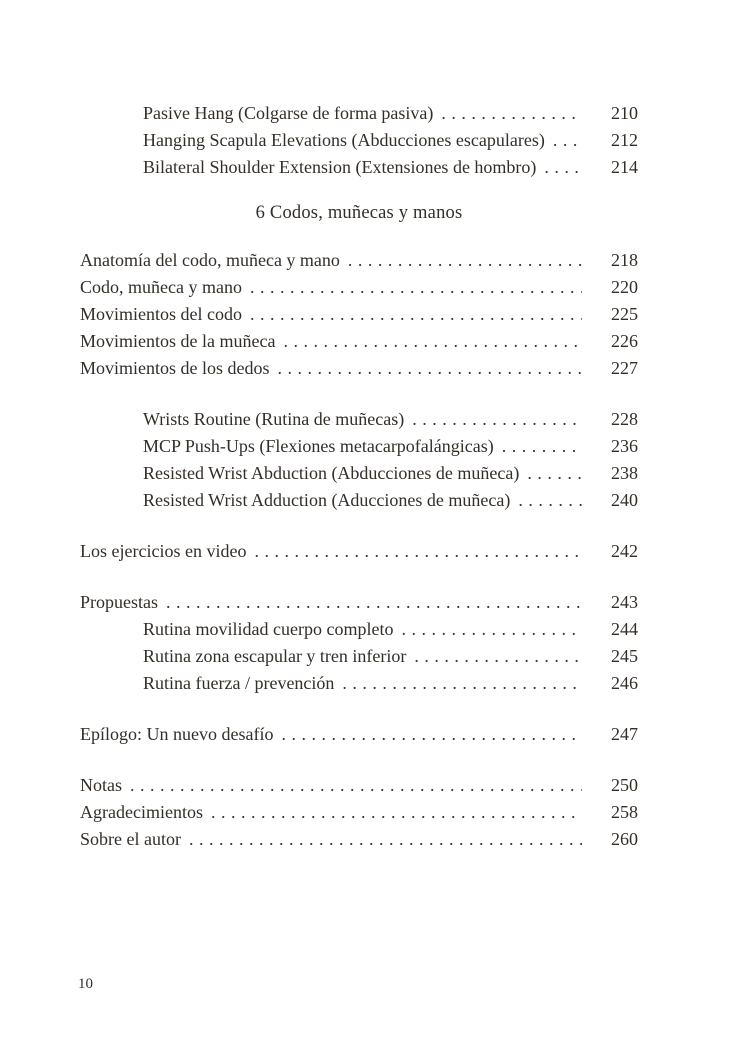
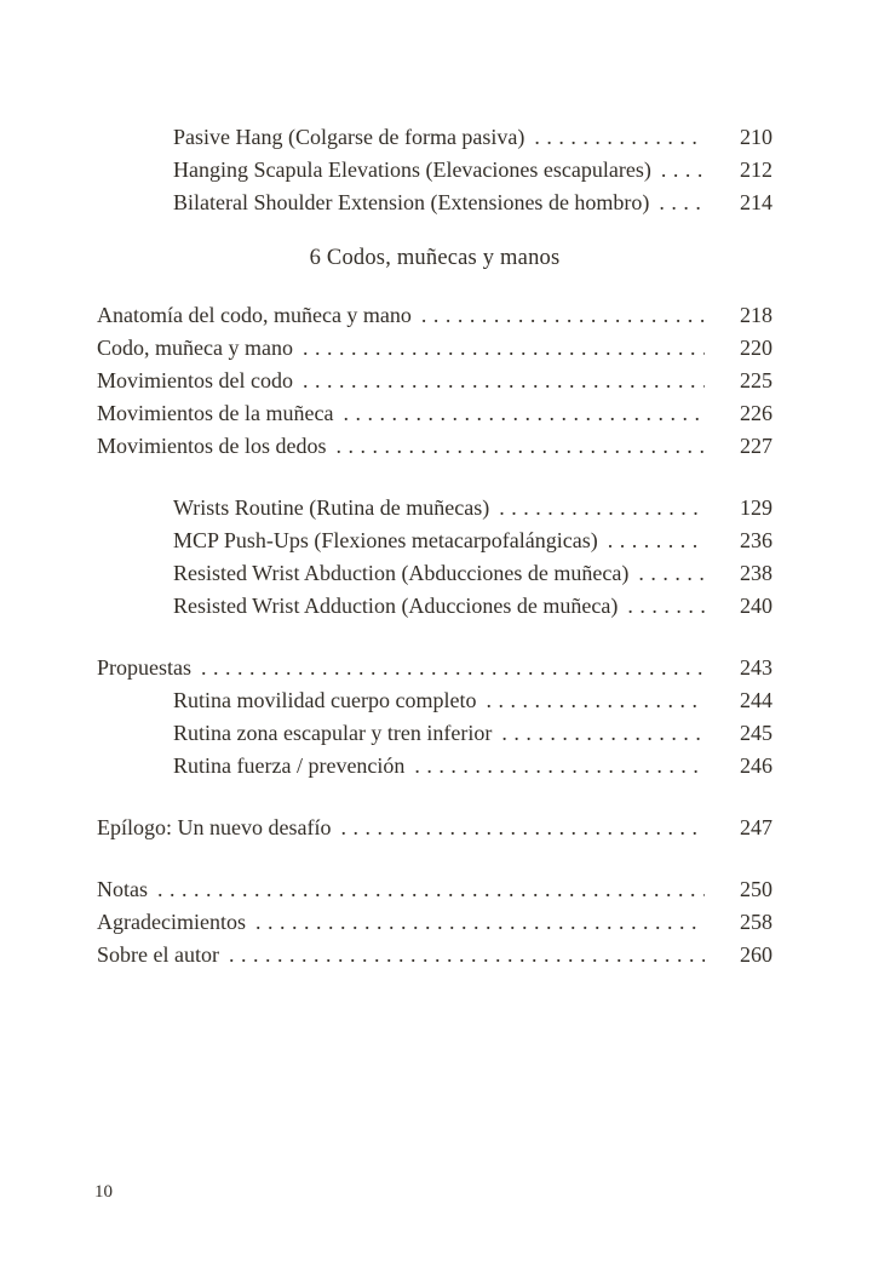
  Pasive Hang (Colgarse de forma pasiva)
  210
- Hanging Scapula Elevations (Abducciones escapulares)
+ Hanging Scapula Elevations (Elevaciones escapulares)
  212
  Bilateral Shoulder Extension (Extensiones de hombro)
  214
  6 Codos, muñecas y manos
  Anatomía del codo, muñeca y mano
  218
  Codo, muñeca y mano
  220
  Movimientos del codo
  225
  Movimientos de la muñeca
  226
  Movimientos de los dedos
  227
  Wrists Routine (Rutina de muñecas)
- 228
+ 129
  MCP Push-Ups (Flexiones metacarpofalángicas)
  236
  Resisted Wrist Abduction (Abducciones de muñeca)
  238
  Resisted Wrist Adduction (Aducciones de muñeca)
  240
- Los ejercicios en video
- 242
  Propuestas
  243
  Rutina movilidad cuerpo completo
  244
  Rutina zona escapular y tren inferior
  245
  Rutina fuerza / prevención
  246
  Epílogo: Un nuevo desafío
  247
  Notas
  250
  Agradecimientos
  258
  Sobre el autor
  260
  10
